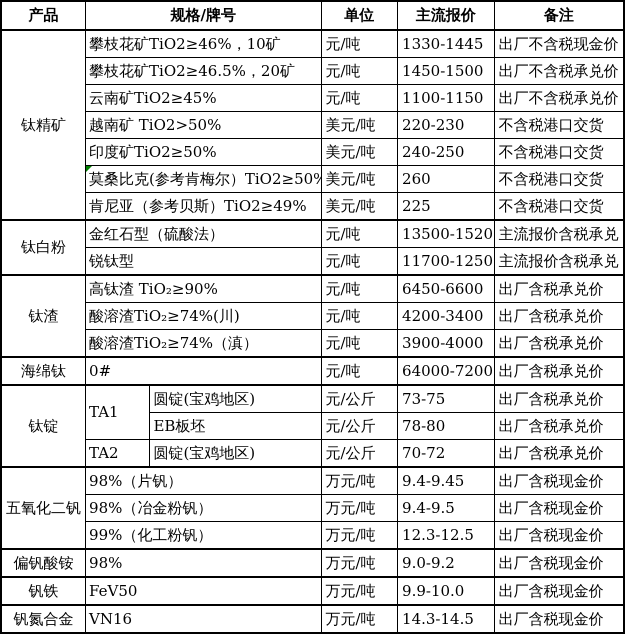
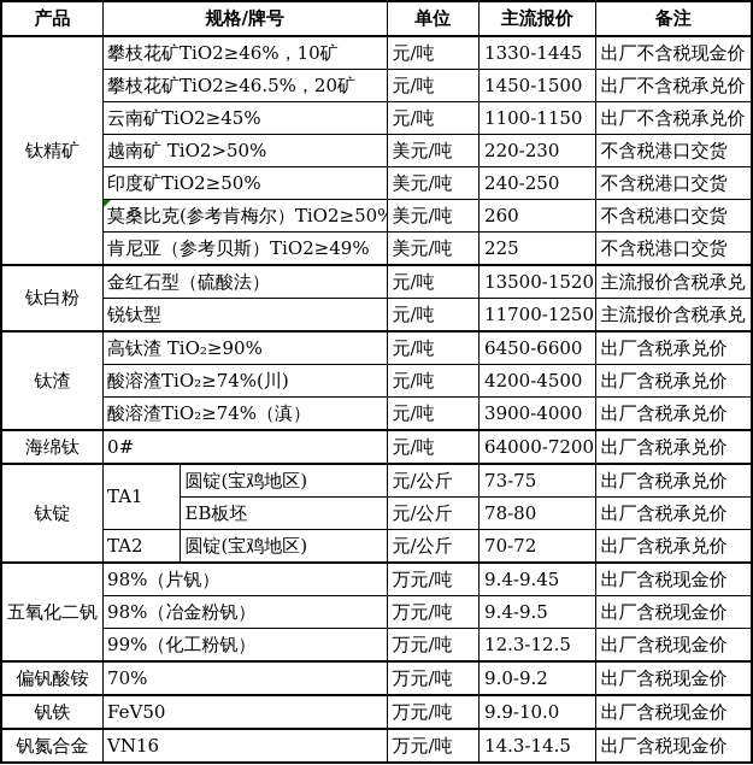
  产品	规格/牌号	单位	主流报价	备注
  钛精矿	攀枝花矿TiO2≥46%，10矿	元/吨	1330-1445	出厂不含税现金价
  攀枝花矿TiO2≥46.5%，20矿	元/吨	1450-1500	出厂不含税承兑价
  云南矿TiO2≥45%	元/吨	1100-1150	出厂不含税承兑价
  越南矿 TiO2>50%	美元/吨	220-230	不含税港口交货
  印度矿TiO2≥50%	美元/吨	240-250	不含税港口交货
  莫桑比克(参考肯梅尔）TiO2≥50%	美元/吨	260	不含税港口交货
  肯尼亚（参考贝斯）TiO2≥49%	美元/吨	225	不含税港口交货
  钛白粉	金红石型（硫酸法）	元/吨	13500-1520	主流报价含税承兑
  锐钛型	元/吨	11700-1250	主流报价含税承兑
  钛渣	高钛渣 TiO₂≥90%	元/吨	6450-6600	出厂含税承兑价
- 酸溶渣TiO₂≥74%(川)	元/吨	4200-3400	出厂含税承兑价
+ 酸溶渣TiO₂≥74%(川)	元/吨	4200-4500	出厂含税承兑价
  酸溶渣TiO₂≥74%（滇）	元/吨	3900-4000	出厂含税承兑价
  海绵钛	0#	元/吨	64000-7200	出厂含税承兑价
  钛锭	TA1	圆锭(宝鸡地区)	元/公斤	73-75	出厂含税承兑价
  EB板坯	元/公斤	78-80	出厂含税承兑价
  TA2	圆锭(宝鸡地区)	元/公斤	70-72	出厂含税承兑价
  五氧化二钒	98%（片钒）	万元/吨	9.4-9.45	出厂含税现金价
  98%（冶金粉钒）	万元/吨	9.4-9.5	出厂含税现金价
  99%（化工粉钒）	万元/吨	12.3-12.5	出厂含税现金价
- 偏钒酸铵	98%	万元/吨	9.0-9.2	出厂含税现金价
+ 偏钒酸铵	70%	万元/吨	9.0-9.2	出厂含税现金价
  钒铁	FeV50	万元/吨	9.9-10.0	出厂含税现金价
  钒氮合金	VN16	万元/吨	14.3-14.5	出厂含税现金价
